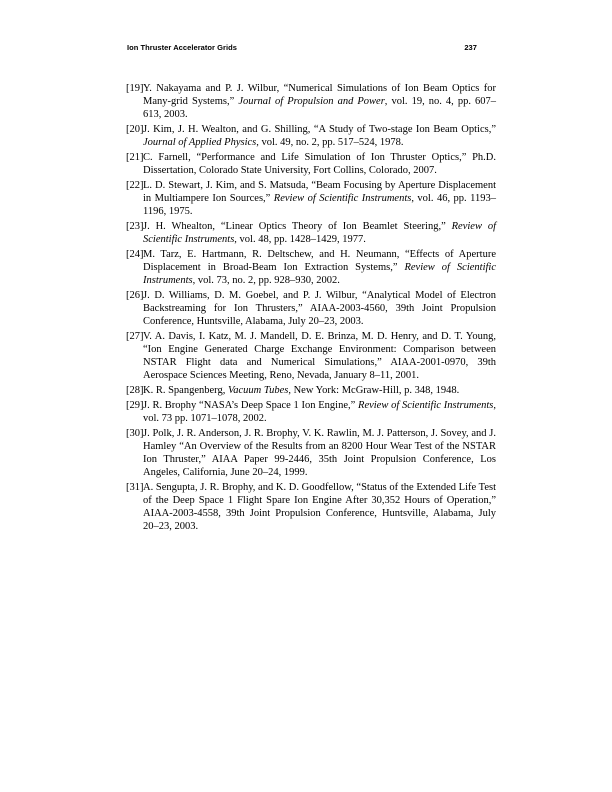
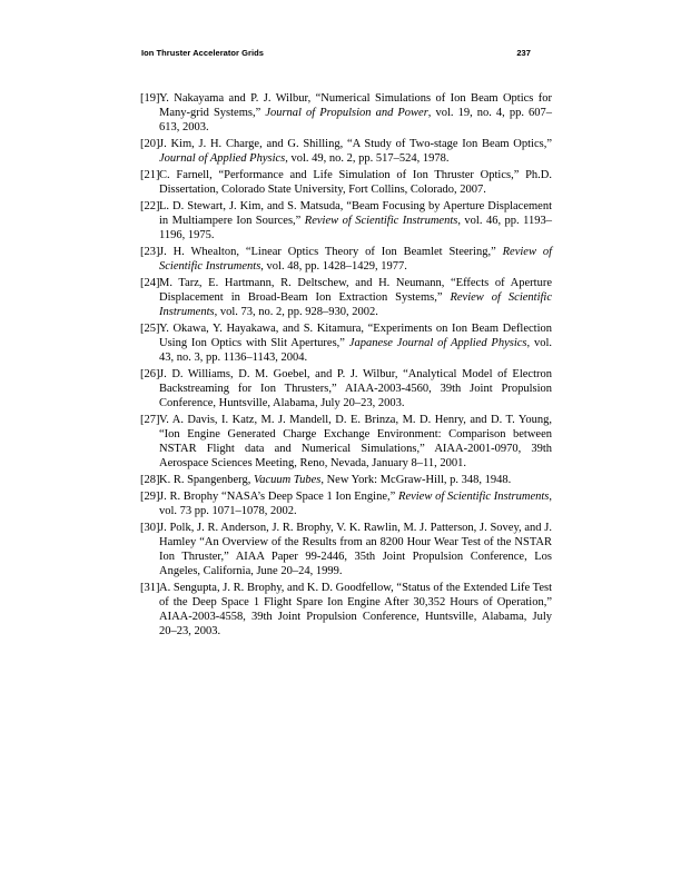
  Ion Thruster Accelerator Grids
  237
  [19]Y. Nakayama and P. J. Wilbur, “Numerical Simulations of Ion Beam Optics for Many-grid Systems,” Journal of Propulsion and Power, vol. 19, no. 4, pp. 607–613, 2003.
- [20]J. Kim, J. H. Wealton, and G. Shilling, “A Study of Two-stage Ion Beam Optics,” Journal of Applied Physics, vol. 49, no. 2, pp. 517–524, 1978.
+ [20]J. Kim, J. H. Charge, and G. Shilling, “A Study of Two-stage Ion Beam Optics,” Journal of Applied Physics, vol. 49, no. 2, pp. 517–524, 1978.
  [21]C. Farnell, “Performance and Life Simulation of Ion Thruster Optics,” Ph.D. Dissertation, Colorado State University, Fort Collins, Colorado, 2007.
  [22]L. D. Stewart, J. Kim, and S. Matsuda, “Beam Focusing by Aperture Displacement in Multiampere Ion Sources,” Review of Scientific Instruments, vol. 46, pp. 1193–1196, 1975.
  [23]J. H. Whealton, “Linear Optics Theory of Ion Beamlet Steering,” Review of Scientific Instruments, vol. 48, pp. 1428–1429, 1977.
  [24]M. Tarz, E. Hartmann, R. Deltschew, and H. Neumann, “Effects of Aperture Displacement in Broad-Beam Ion Extraction Systems,” Review of Scientific Instruments, vol. 73, no. 2, pp. 928–930, 2002.
+ [25]Y. Okawa, Y. Hayakawa, and S. Kitamura, “Experiments on Ion Beam Deflection Using Ion Optics with Slit Apertures,” Japanese Journal of Applied Physics, vol. 43, no. 3, pp. 1136–1143, 2004.
  [26]J. D. Williams, D. M. Goebel, and P. J. Wilbur, “Analytical Model of Electron Backstreaming for Ion Thrusters,” AIAA-2003-4560, 39th Joint Propulsion Conference, Huntsville, Alabama, July 20–23, 2003.
  [27]V. A. Davis, I. Katz, M. J. Mandell, D. E. Brinza, M. D. Henry, and D. T. Young, “Ion Engine Generated Charge Exchange Environment: Comparison between NSTAR Flight data and Numerical Simulations,” AIAA-2001-0970, 39th Aerospace Sciences Meeting, Reno, Nevada, January 8–11, 2001.
  [28]K. R. Spangenberg, Vacuum Tubes, New York: McGraw-Hill, p. 348, 1948.
  [29]J. R. Brophy “NASA’s Deep Space 1 Ion Engine,” Review of Scientific Instruments, vol. 73 pp. 1071–1078, 2002.
  [30]J. Polk, J. R. Anderson, J. R. Brophy, V. K. Rawlin, M. J. Patterson, J. Sovey, and J. Hamley “An Overview of the Results from an 8200 Hour Wear Test of the NSTAR Ion Thruster,” AIAA Paper 99-2446, 35th Joint Propulsion Conference, Los Angeles, California, June 20–24, 1999.
  [31]A. Sengupta, J. R. Brophy, and K. D. Goodfellow, “Status of the Extended Life Test of the Deep Space 1 Flight Spare Ion Engine After 30,352 Hours of Operation,” AIAA-2003-4558, 39th Joint Propulsion Conference, Huntsville, Alabama, July 20–23, 2003.
